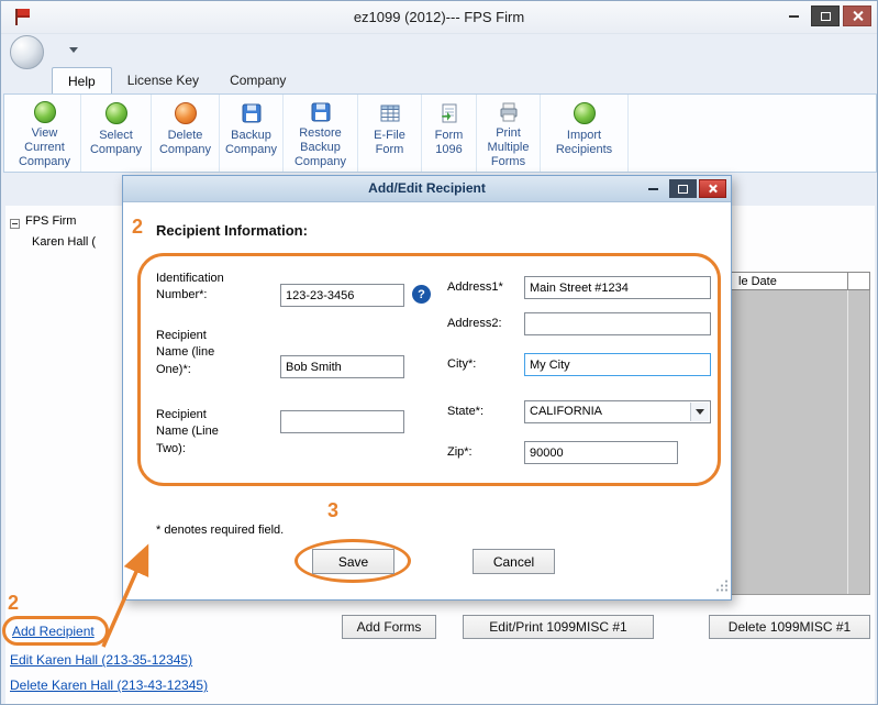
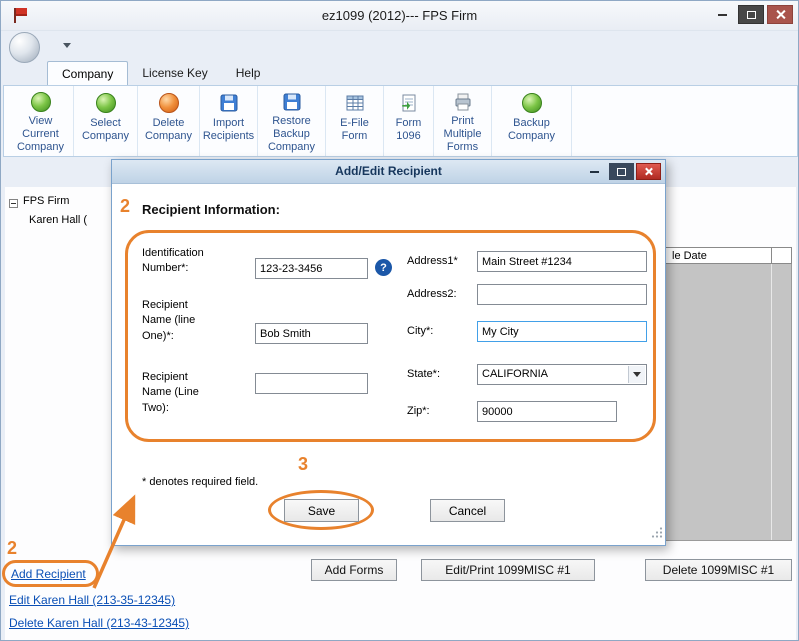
  ez1099 (2012)--- FPS Firm
- Help
+ Company
  License Key
- Company
+ Help
  View Current Company
  Select Company
  Delete Company
- Backup Company
+ Import Recipients
  Restore Backup Company
  E-File Form
  Form 1096
  Print Multiple Forms
- Import Recipients
+ Backup Company
  FPS Firm
  Karen Hall (
  le Date
  Add Forms
  Edit/Print 1099MISC #1
  Delete 1099MISC #1
  Add Recipient
  Edit Karen Hall (213-35-12345)
  Delete Karen Hall (213-43-12345)
  Add/Edit Recipient
  2
  Recipient Information:
  Identification Number*:
  123-23-3456
  ?
  Recipient Name (line One)*:
  Bob Smith
  Recipient Name (Line Two):
  Address1*
  Main Street #1234
  Address2:
  City*:
  My City
  State*:
  CALIFORNIA
  Zip*:
  90000
  * denotes required field.
  3
  Save
  Cancel
  2
